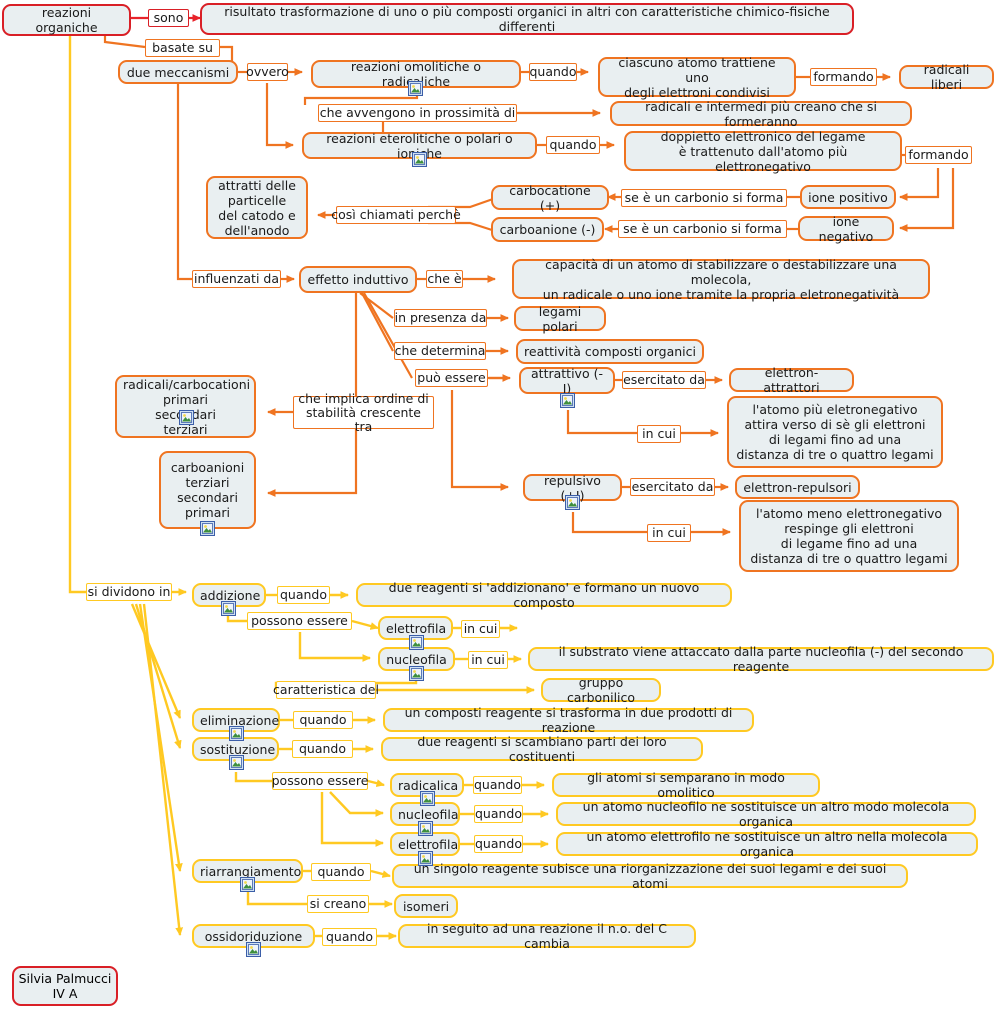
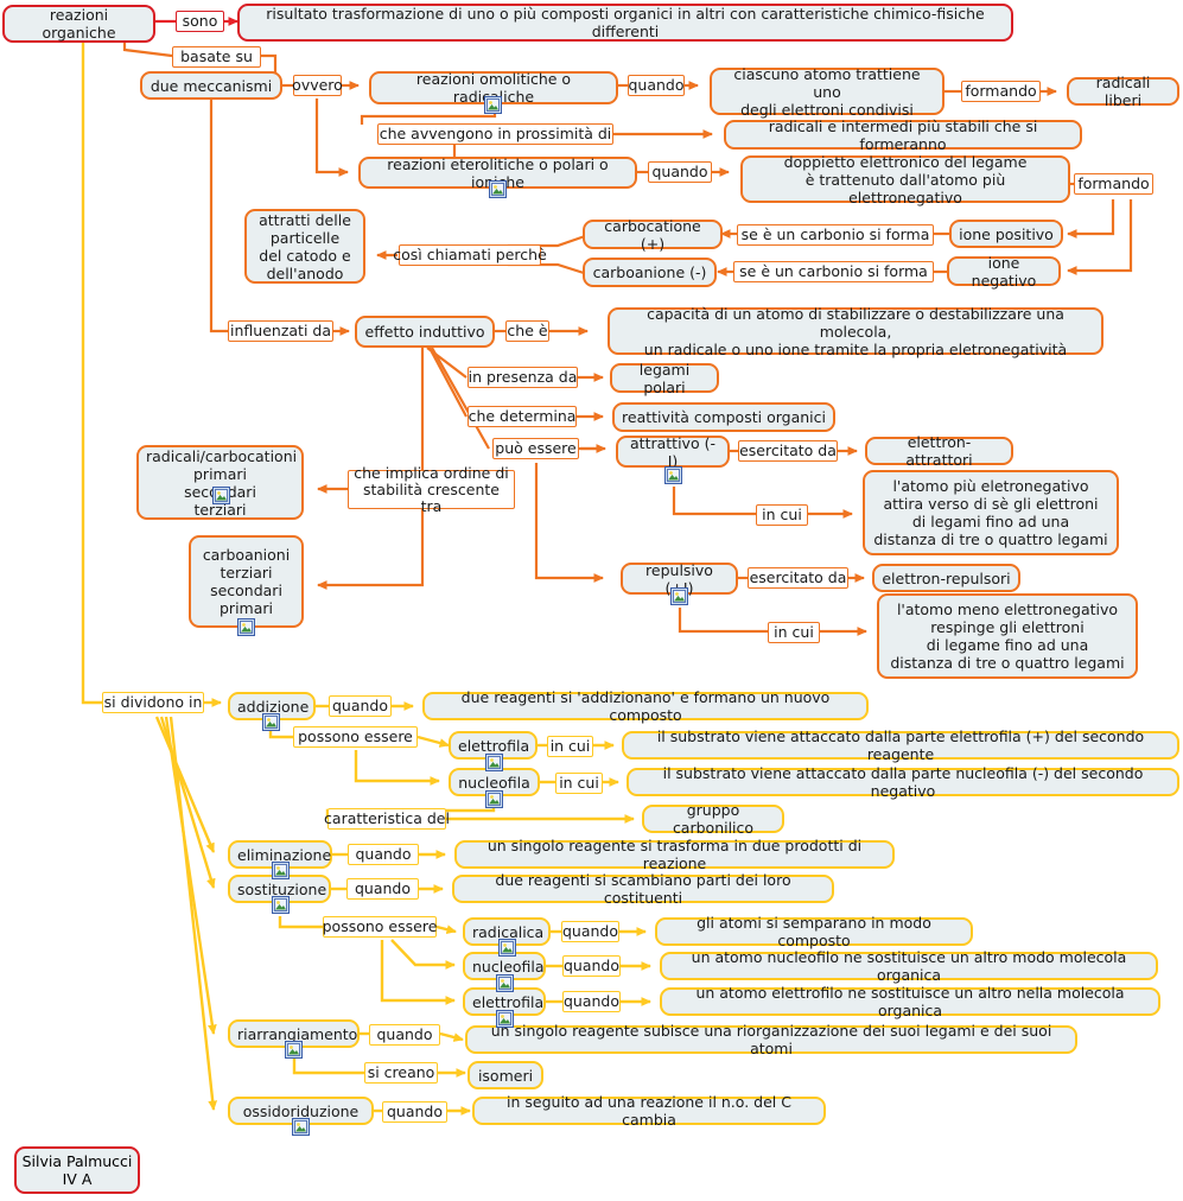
  reazioni organiche
  risultato trasformazione di uno o più composti organici in altri con caratteristiche chimico-fisiche differenti
  sono
  basate su
  due meccanismi
  ovvero
  reazioni omolitiche o radiiche
  quando
  ciascuno atomo trattiene uno
  degli elettroni condivisi
  formando
  radicali liberi
  che avvengono in prossimità di
- radicali e intermedi più creano che si formeranno
+ radicali e intermedi più stabili che si formeranno
  reazioni eterolitiche o polari o iohe
  quando
  doppietto elettronico del legame
  è trattenuto dall'atomo più elettronegativo
  formando
  attratti delle
  particelle
  del catodo e
  dell'anodo
  carbocatione (+)
  carboanione (-)
  se è un carbonio si forma
  se è un carbonio si forma
  ione positivo
  ione negativo
  così chiamati perchè
  influenzati da
  effetto induttivo
  che è
  capacità di un atomo di stabilizzare o destabilizzare una molecola,
  un radicale o uno ione tramite la propria eletronegatività
  in presenza da
  legami polari
  che determina
  reattività composti organici
  può essere
  radicali/carbocationi
  primari
  secdari
  terziari
  che implica ordine di
  stabilità crescente tra
  attrattivo (-I)
  esercitato da
  elettron-attrattori
  in cui
  l'atomo più eletronegativo
  attira verso di sè gli elettroni
  di legami fino ad una
  distanza di tre o quattro legami
  carboanioni
  terziari
  secondari
  primari
  repulsivo ()
  esercitato da
  elettron-repulsori
  in cui
  l'atomo meno elettronegativo
  respinge gli elettroni
  di legame fino ad una
  distanza di tre o quattro legami
  si dividono in
  addizione
  quando
  due reagenti si 'addizionano' e formano un nuovo composto
  possono essere
  elettrofila
  in cui
+ il substrato viene attaccato dalla parte elettrofila (+) del secondo reagente
  nucleofila
  in cui
- il substrato viene attaccato dalla parte nucleofila (-) del secondo reagente
+ il substrato viene attaccato dalla parte nucleofila (-) del secondo negativo
  caratteristica del
  gruppo carbonilico
  eliminazione
  quando
- un composti reagente si trasforma in due prodotti di reazione
+ un singolo reagente si trasforma in due prodotti di reazione
  sostituzione
  quando
  due reagenti si scambiano parti dei loro costituenti
  possono essere
  radicalica
  quando
- gli atomi si semparano in modo omolitico
+ gli atomi si semparano in modo composto
  nucleofila
  quando
  un atomo nucleofilo ne sostituisce un altro modo molecola organica
  elettrofila
  quando
  un atomo elettrofilo ne sostituisce un altro nella molecola organica
  riarrangiamento
  quando
  un singolo reagente subisce una riorganizzazione dei suoi legami e dei suoi atomi
  si creano
  isomeri
  ossidoriduzione
  quando
  in seguito ad una reazione il n.o. del C cambia
  Silvia Palmucci
  IV A
